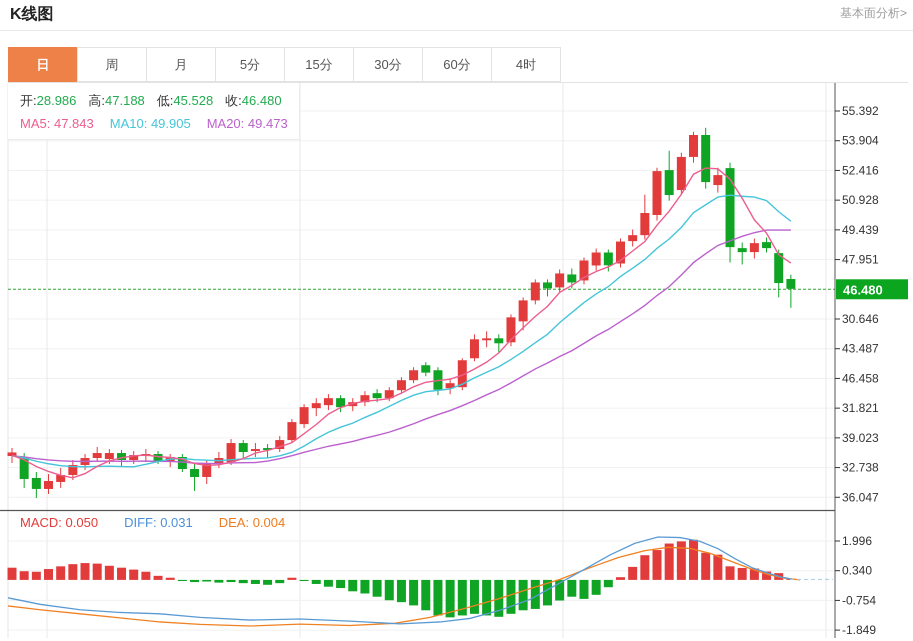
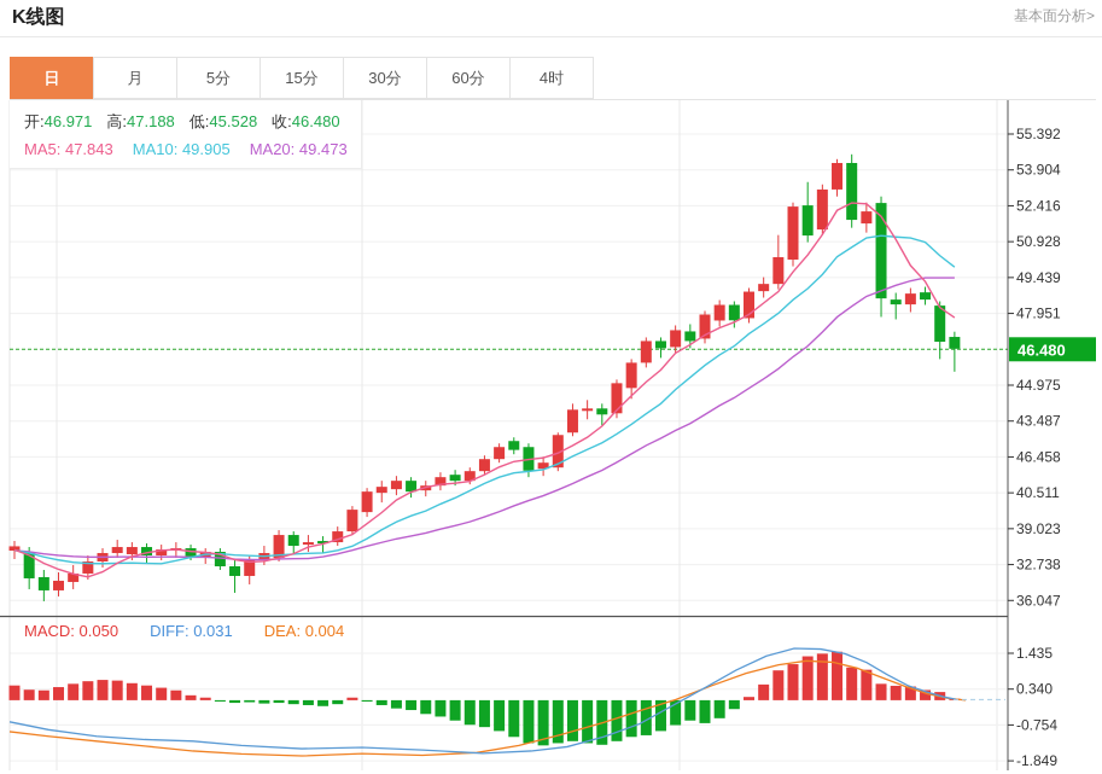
  55.392
  53.904
  52.416
  50.928
  49.439
  47.951
- 30.646
+ 44.975
  43.487
  46.458
- 31.821
+ 40.511
  39.023
  32.738
  36.047
- 1.996
+ 1.435
  0.340
  -0.754
  -1.849
  46.480
  K线图
  基本面分析>
  日
- 周
  月
  5分
  15分
  30分
  60分
  4时
- 开:28.986 高:47.188 低:45.528 收:46.480
+ 开:46.971 高:47.188 低:45.528 收:46.480
  MA5: 47.843 MA10: 49.905 MA20: 49.473
  MACD: 0.050 DIFF: 0.031 DEA: 0.004
